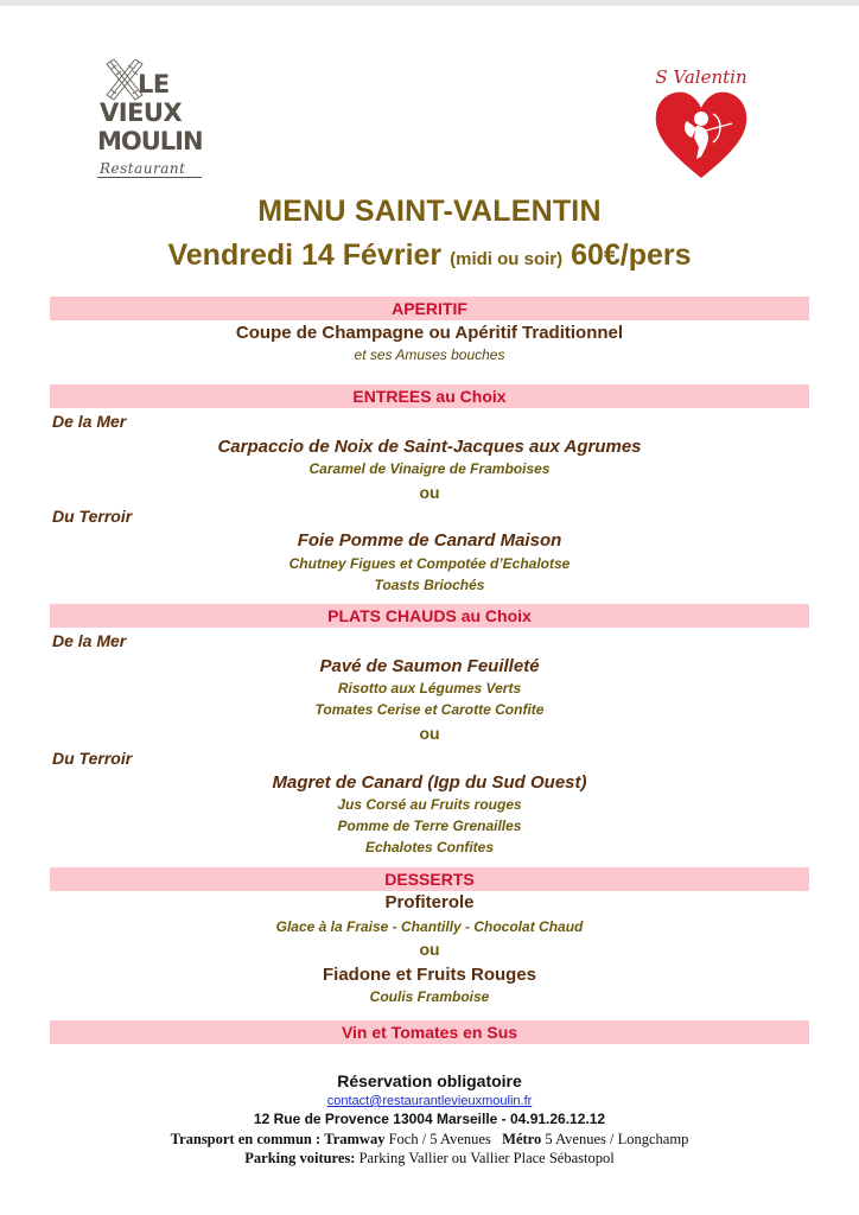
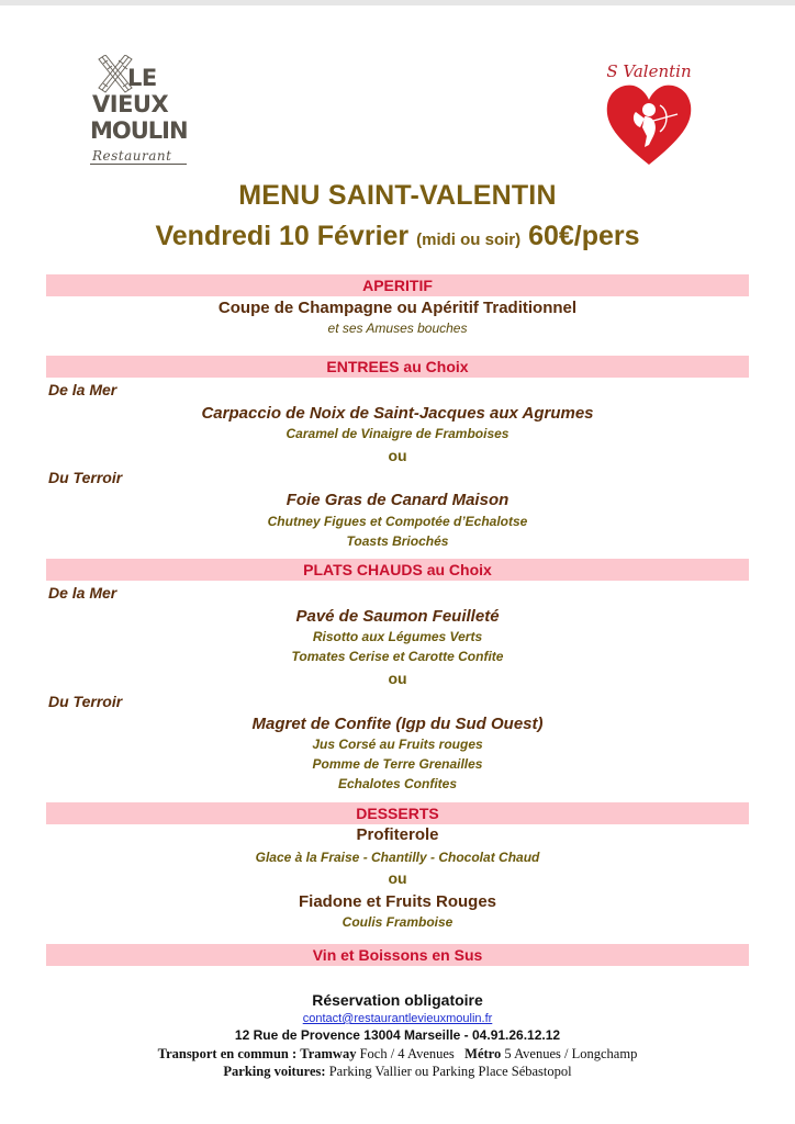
  LE
  VIEUX
  MOULIN
  Restaurant
  S Valentin
  MENU SAINT-VALENTIN
- Vendredi 14 Février (midi ou soir) 60€/pers
+ Vendredi 10 Février (midi ou soir) 60€/pers
  APERITIF
  Coupe de Champagne ou Apéritif Traditionnel
  et ses Amuses bouches
  ENTREES au Choix
  De la Mer
  Carpaccio de Noix de Saint-Jacques aux Agrumes
  Caramel de Vinaigre de Framboises
  ou
  Du Terroir
- Foie Pomme de Canard Maison
+ Foie Gras de Canard Maison
  Chutney Figues et Compotée d’Echalotse
  Toasts Briochés
  PLATS CHAUDS au Choix
  De la Mer
  Pavé de Saumon Feuilleté
  Risotto aux Légumes Verts
  Tomates Cerise et Carotte Confite
  ou
  Du Terroir
- Magret de Canard (Igp du Sud Ouest)
+ Magret de Confite (Igp du Sud Ouest)
  Jus Corsé au Fruits rouges
  Pomme de Terre Grenailles
  Echalotes Confites
  DESSERTS
  Profiterole
  Glace à la Fraise - Chantilly - Chocolat Chaud
  ou
  Fiadone et Fruits Rouges
  Coulis Framboise
- Vin et Tomates en Sus
+ Vin et Boissons en Sus
  Réservation obligatoire
  contact@restaurantlevieuxmoulin.fr
  12 Rue de Provence 13004 Marseille - 04.91.26.12.12
- Transport en commun : Tramway Foch / 5 Avenues Métro 5 Avenues / Longchamp
+ Transport en commun : Tramway Foch / 4 Avenues Métro 5 Avenues / Longchamp
- Parking voitures: Parking Vallier ou Vallier Place Sébastopol
+ Parking voitures: Parking Vallier ou Parking Place Sébastopol
